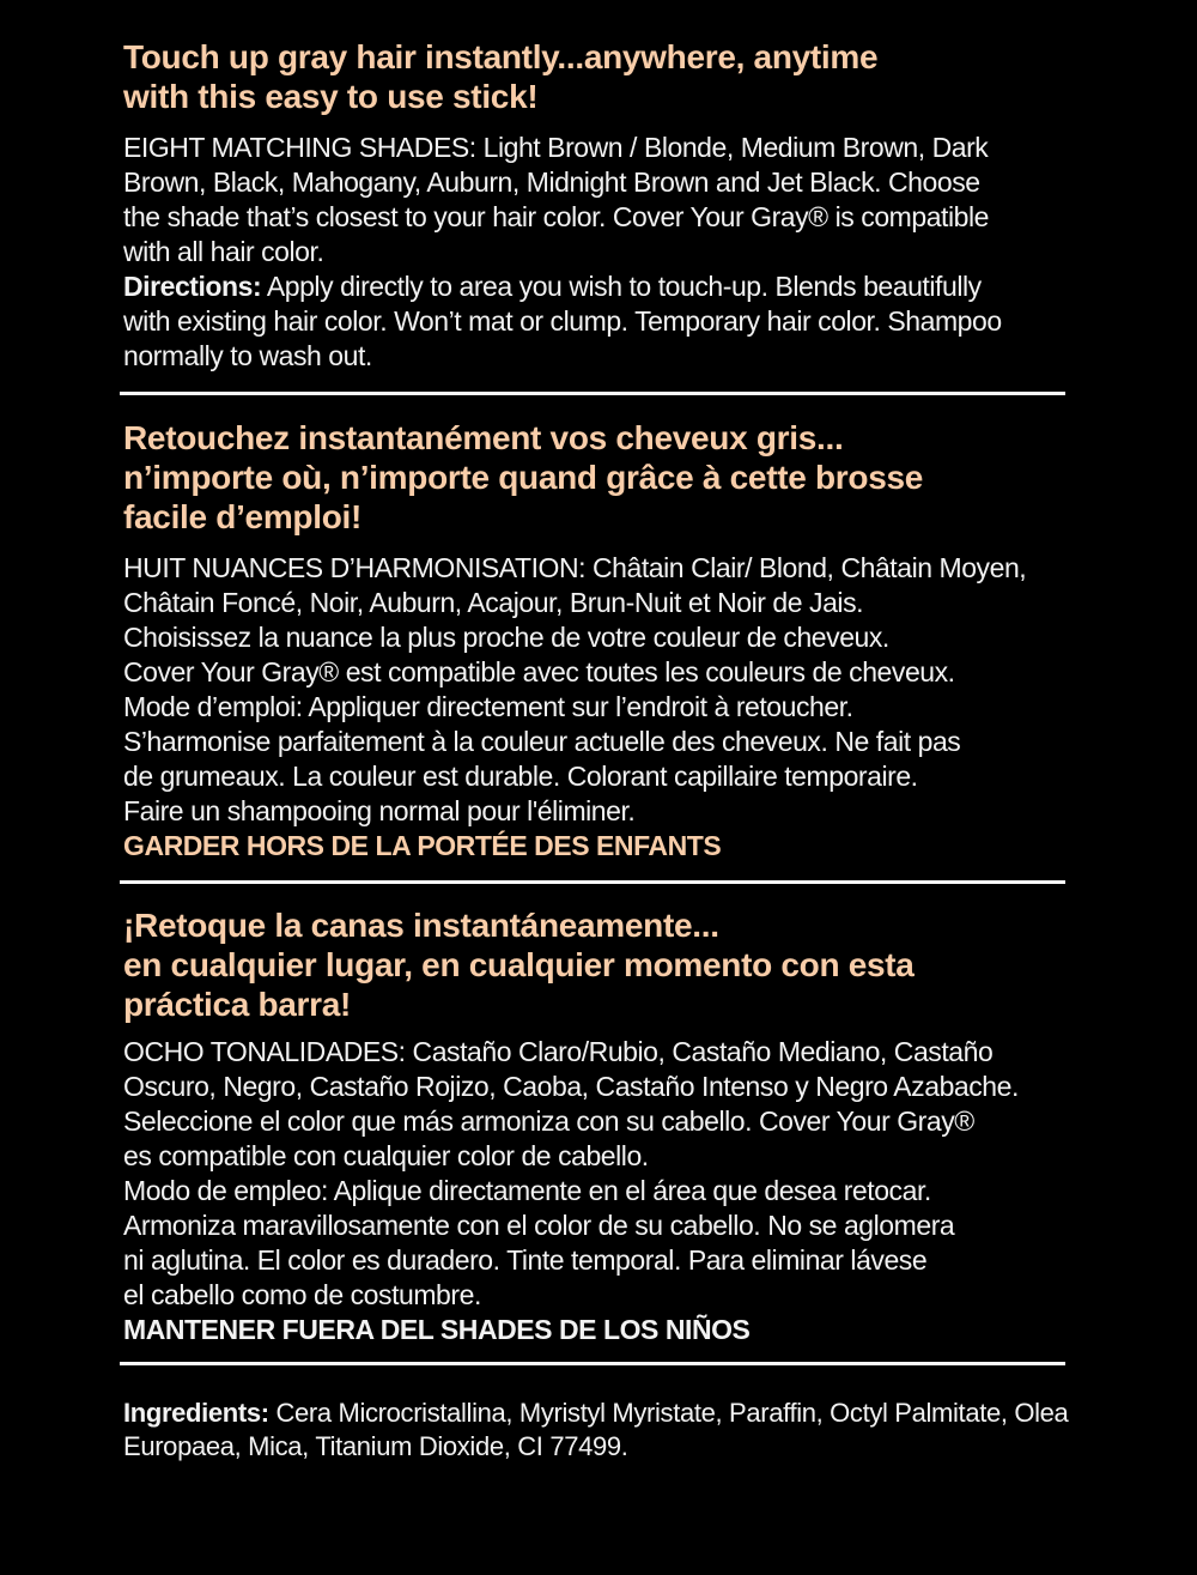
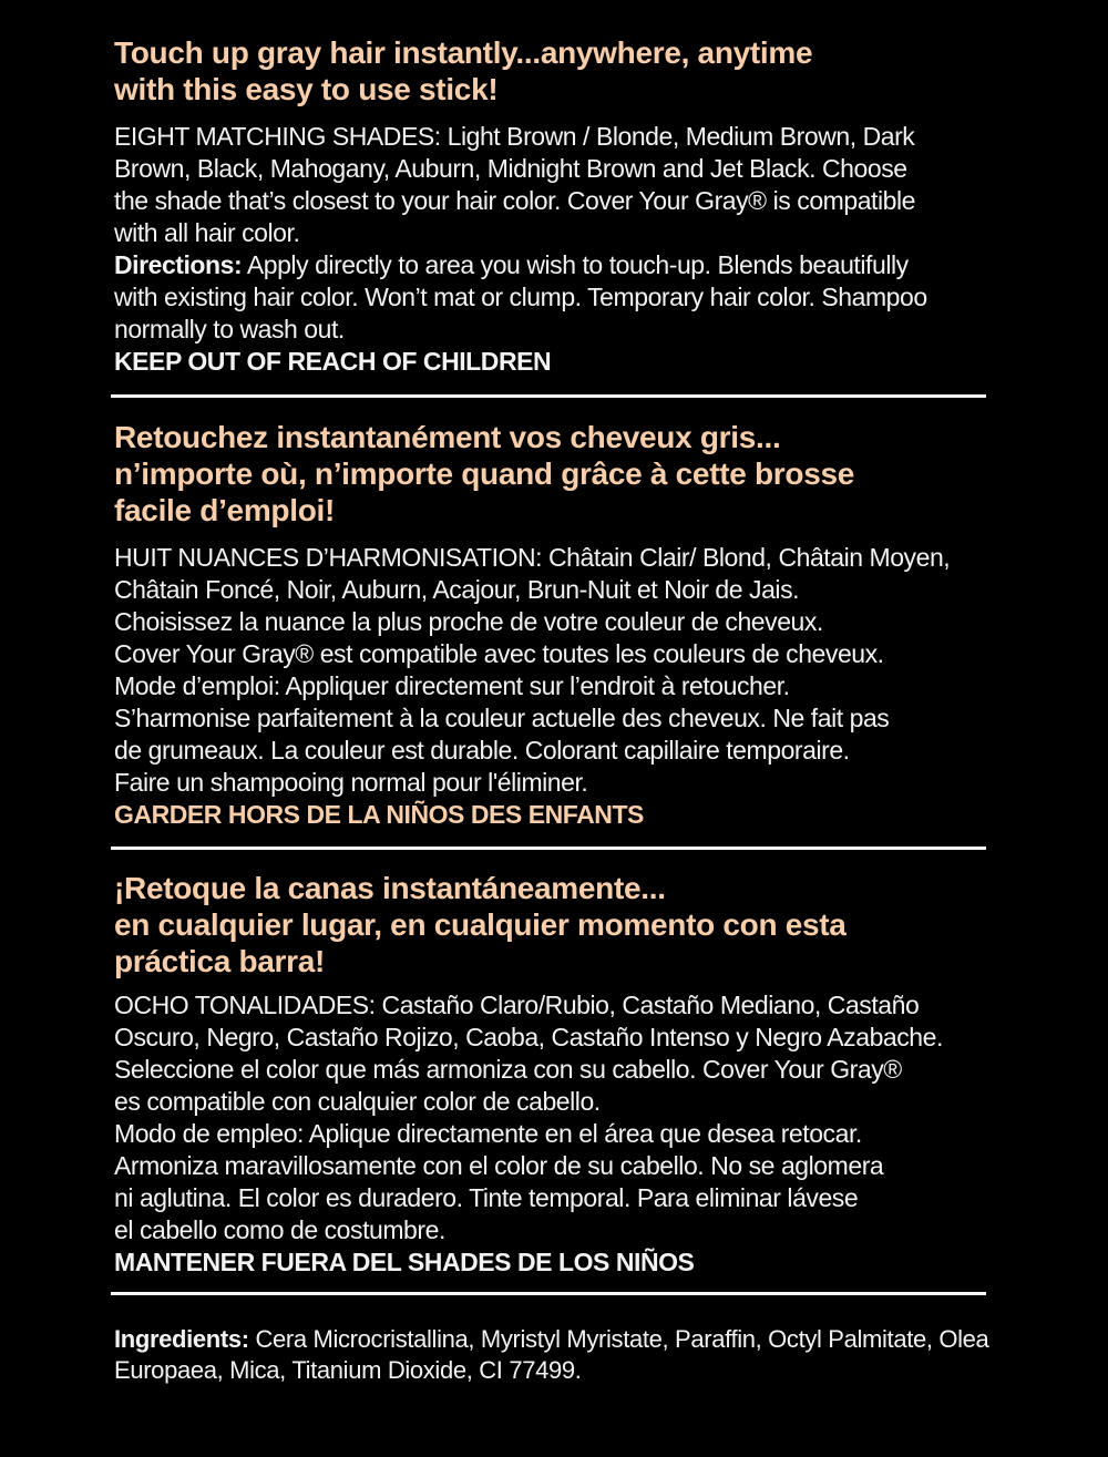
  Touch up gray hair instantly...anywhere, anytime
  with this easy to use stick!
  EIGHT MATCHING SHADES: Light Brown / Blonde, Medium Brown, Dark
  Brown, Black, Mahogany, Auburn, Midnight Brown and Jet Black. Choose
  the shade that’s closest to your hair color. Cover Your Gray® is compatible
  with all hair color.
  Directions: Apply directly to area you wish to touch-up. Blends beautifully
  with existing hair color. Won’t mat or clump. Temporary hair color. Shampoo
  normally to wash out.
+ KEEP OUT OF REACH OF CHILDREN
  Retouchez instantanément vos cheveux gris...
  n’importe où, n’importe quand grâce à cette brosse
  facile d’emploi!
  HUIT NUANCES D’HARMONISATION: Châtain Clair/ Blond, Châtain Moyen,
  Châtain Foncé, Noir, Auburn, Acajour, Brun-Nuit et Noir de Jais.
  Choisissez la nuance la plus proche de votre couleur de cheveux.
  Cover Your Gray® est compatible avec toutes les couleurs de cheveux.
  Mode d’emploi: Appliquer directement sur l’endroit à retoucher.
  S’harmonise parfaitement à la couleur actuelle des cheveux. Ne fait pas
  de grumeaux. La couleur est durable. Colorant capillaire temporaire.
  Faire un shampooing normal pour l'éliminer.
- GARDER HORS DE LA PORTÉE DES ENFANTS
+ GARDER HORS DE LA NIÑOS DES ENFANTS
  ¡Retoque la canas instantáneamente...
  en cualquier lugar, en cualquier momento con esta
  práctica barra!
  OCHO TONALIDADES: Castaño Claro/Rubio, Castaño Mediano, Castaño
  Oscuro, Negro, Castaño Rojizo, Caoba, Castaño Intenso y Negro Azabache.
  Seleccione el color que más armoniza con su cabello. Cover Your Gray®
  es compatible con cualquier color de cabello.
  Modo de empleo: Aplique directamente en el área que desea retocar.
  Armoniza maravillosamente con el color de su cabello. No se aglomera
  ni aglutina. El color es duradero. Tinte temporal. Para eliminar lávese
  el cabello como de costumbre.
  MANTENER FUERA DEL SHADES DE LOS NIÑOS
  Ingredients: Cera Microcristallina, Myristyl Myristate, Paraffin, Octyl Palmitate, Olea
  Europaea, Mica, Titanium Dioxide, CI 77499.
